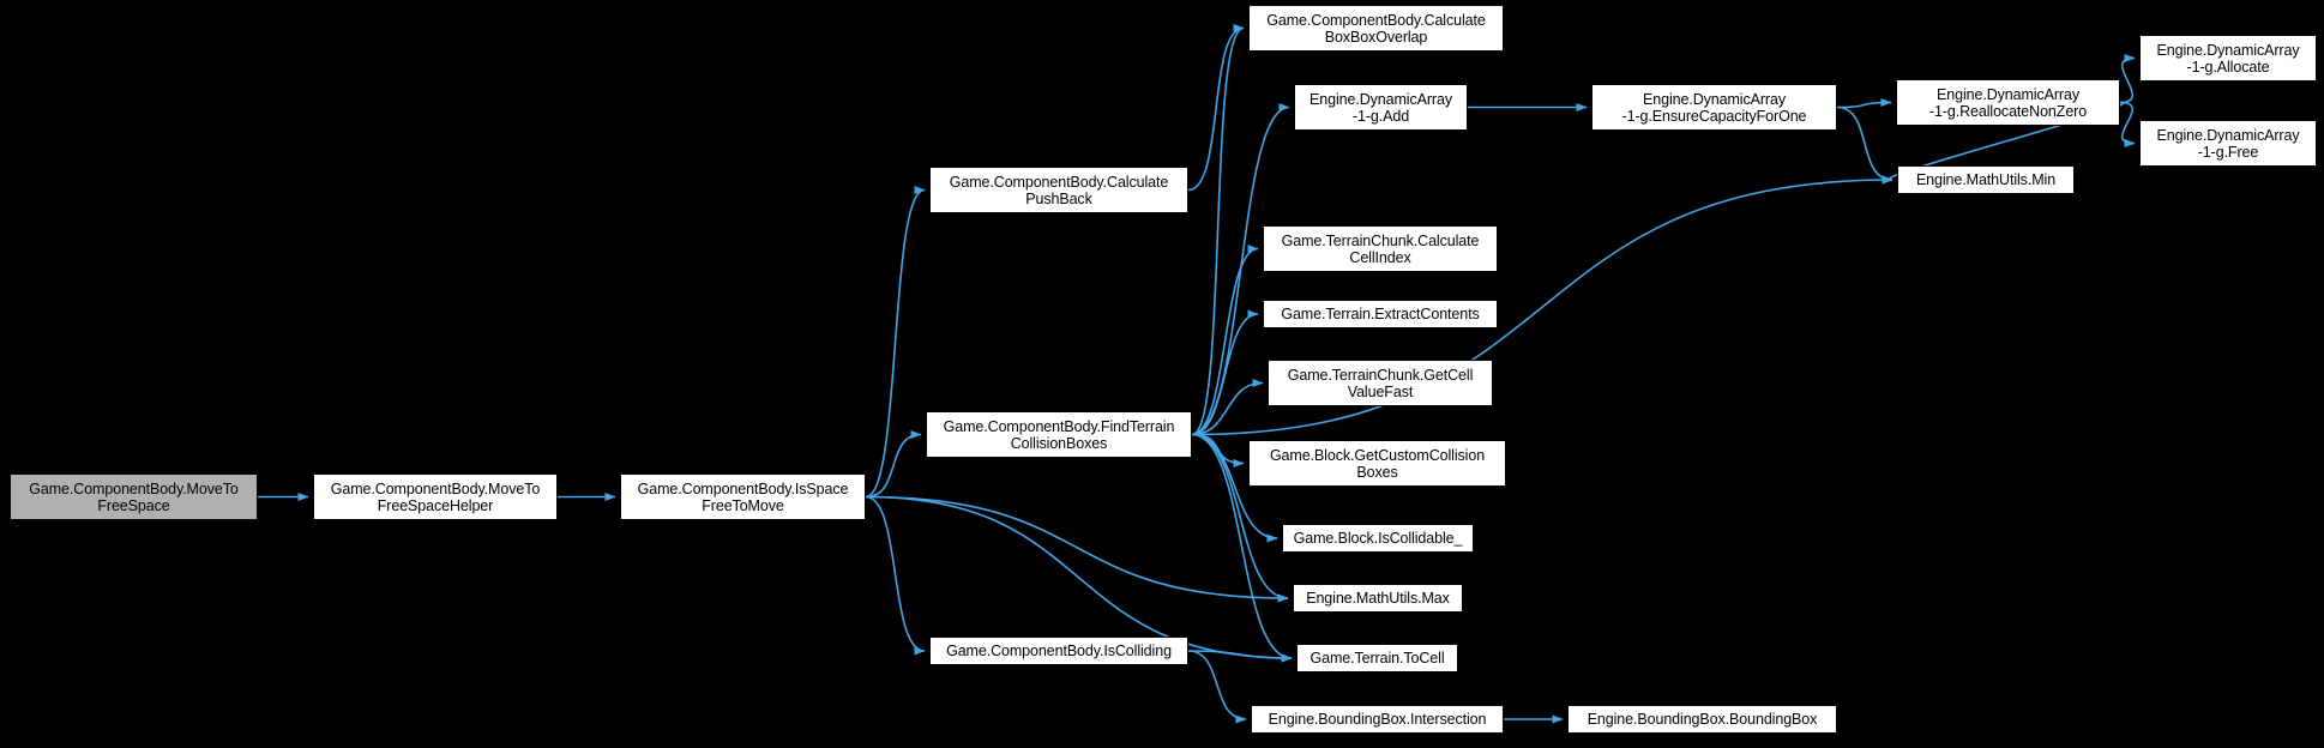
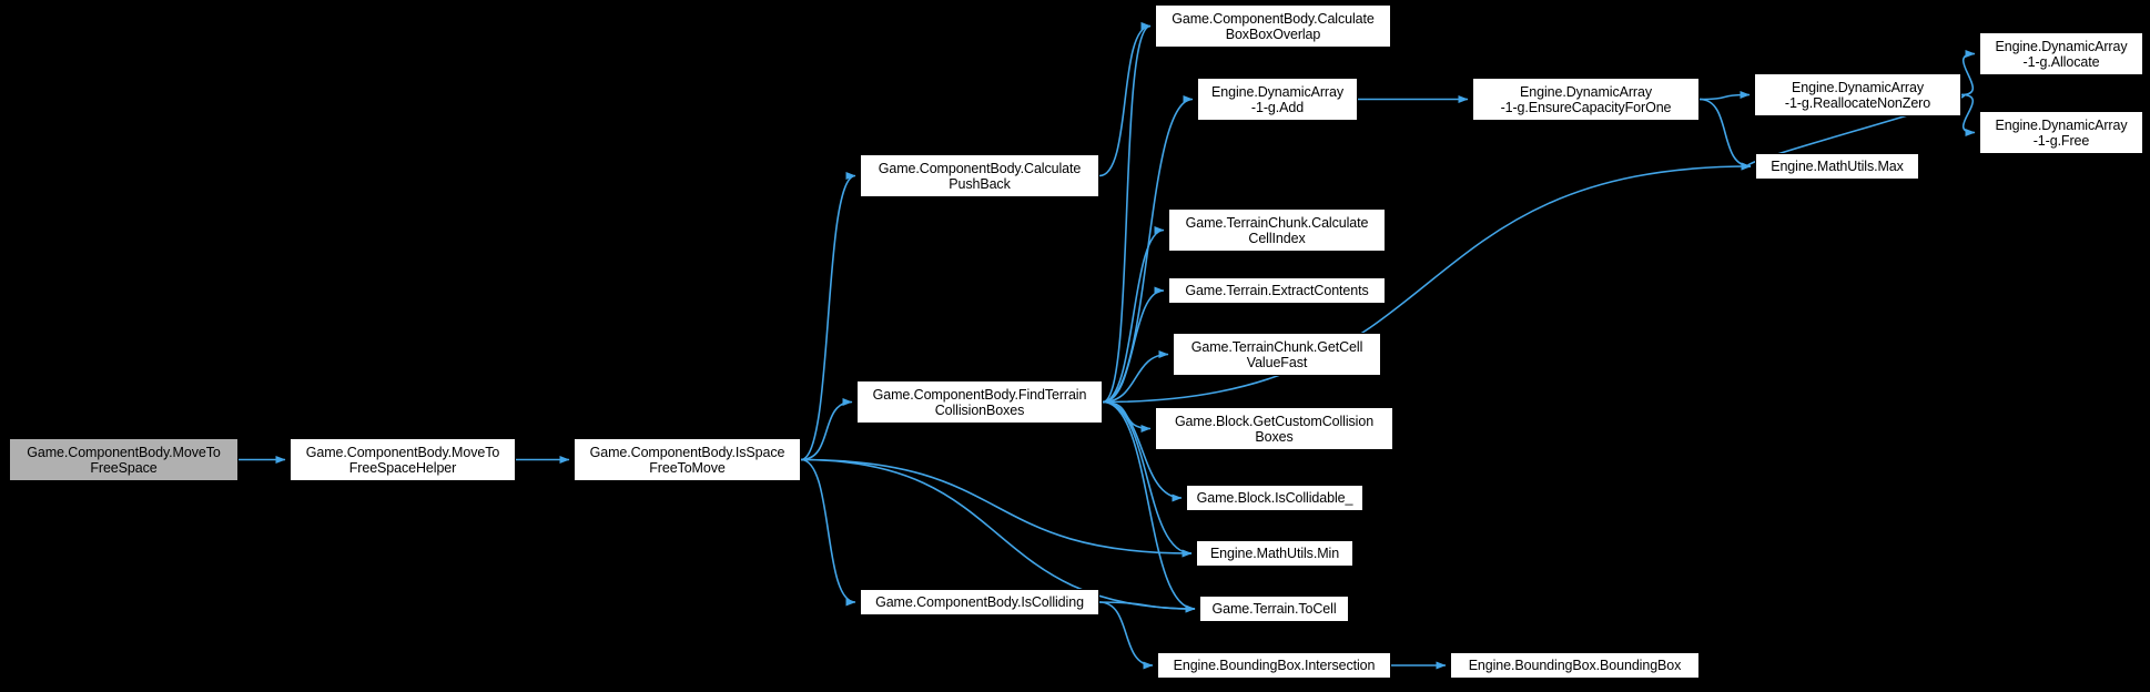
  Game.ComponentBody.MoveTo
  FreeSpace
  Game.ComponentBody.MoveTo
  FreeSpaceHelper
  Game.ComponentBody.IsSpace
  FreeToMove
  Game.ComponentBody.Calculate
  PushBack
  Game.ComponentBody.FindTerrain
  CollisionBoxes
  Game.ComponentBody.IsColliding
  Game.ComponentBody.Calculate
  BoxBoxOverlap
  Engine.DynamicArray
  -1-g.Add
  Game.TerrainChunk.Calculate
  CellIndex
  Game.Terrain.ExtractContents
  Game.TerrainChunk.GetCell
  ValueFast
  Game.Block.GetCustomCollision
  Boxes
  Game.Block.IsCollidable_
- Engine.MathUtils.Max
+ Engine.MathUtils.Min
  Game.Terrain.ToCell
  Engine.BoundingBox.Intersection
  Engine.DynamicArray
  -1-g.EnsureCapacityForOne
- Engine.MathUtils.Min
+ Engine.MathUtils.Max
  Engine.DynamicArray
  -1-g.ReallocateNonZero
  Engine.DynamicArray
  -1-g.Allocate
  Engine.DynamicArray
  -1-g.Free
  Engine.BoundingBox.BoundingBox
